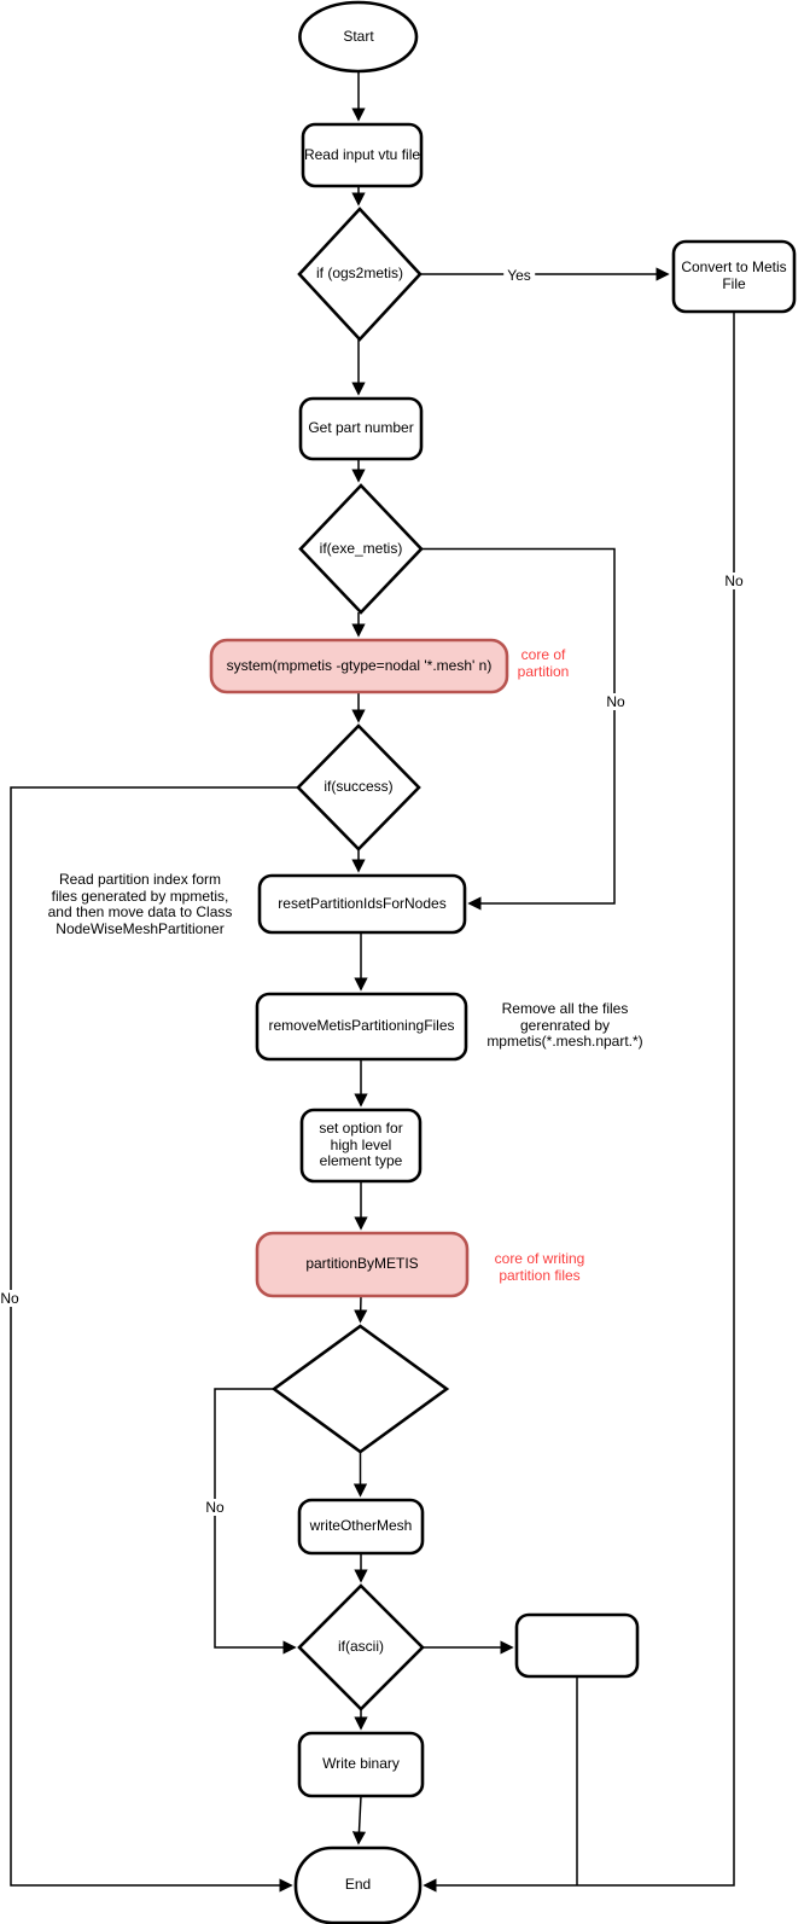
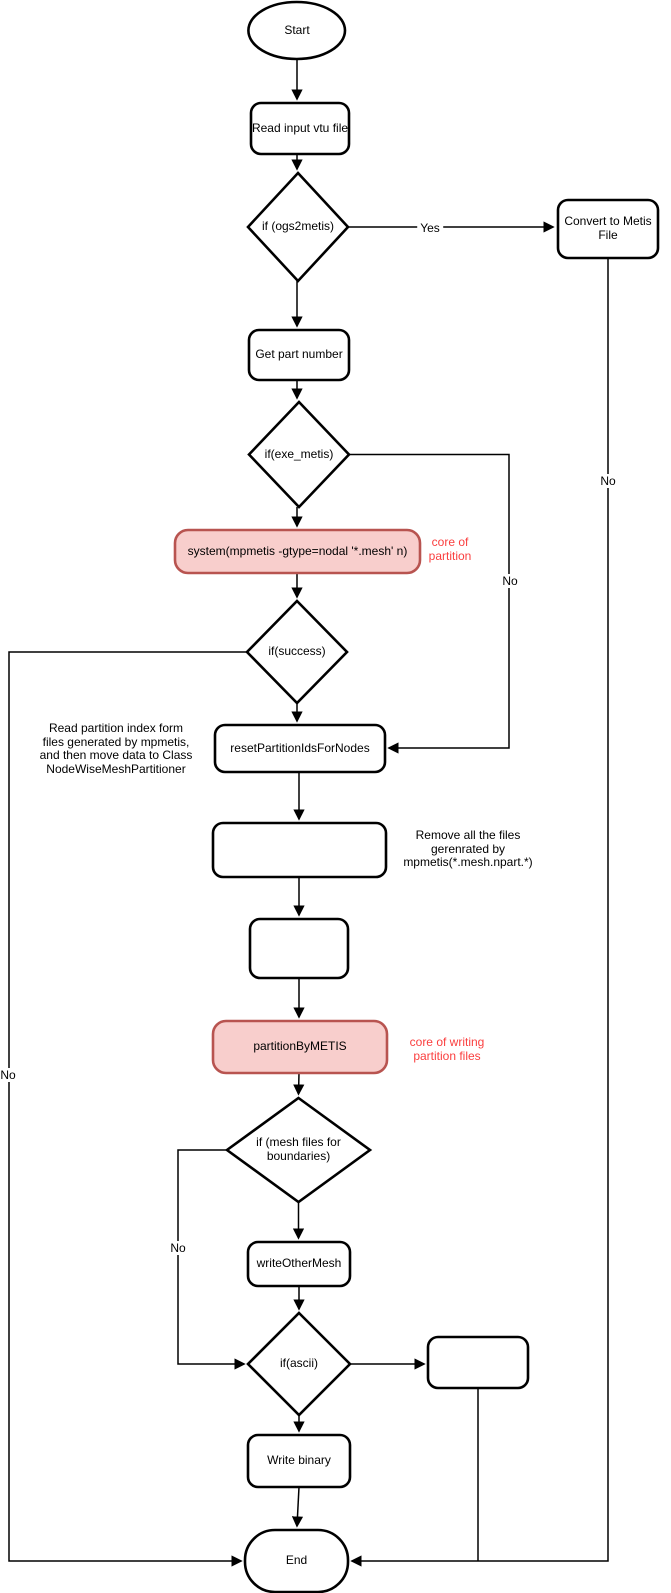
  Start
  Read input vtu file
  if (ogs2metis)
  Convert to Metis File
  Get part number
  if(exe_metis)
  system(mpmetis -gtype=nodal '*.mesh' n)
  if(success)
  resetPartitionIdsForNodes
- removeMetisPartitioningFiles
- set option for high level element type
  partitionByMETIS
+ if (mesh files for boundaries)
  writeOtherMesh
  if(ascii)
  Write binary
  End
  Yes
  No
  No
  No
  No
  core of
  partition
  core of writing
  partition files
  Read partition index form
  files generated by mpmetis,
  and then move data to Class
  NodeWiseMeshPartitioner
  Remove all the files
  gerenrated by
  mpmetis(*.mesh.npart.*)
